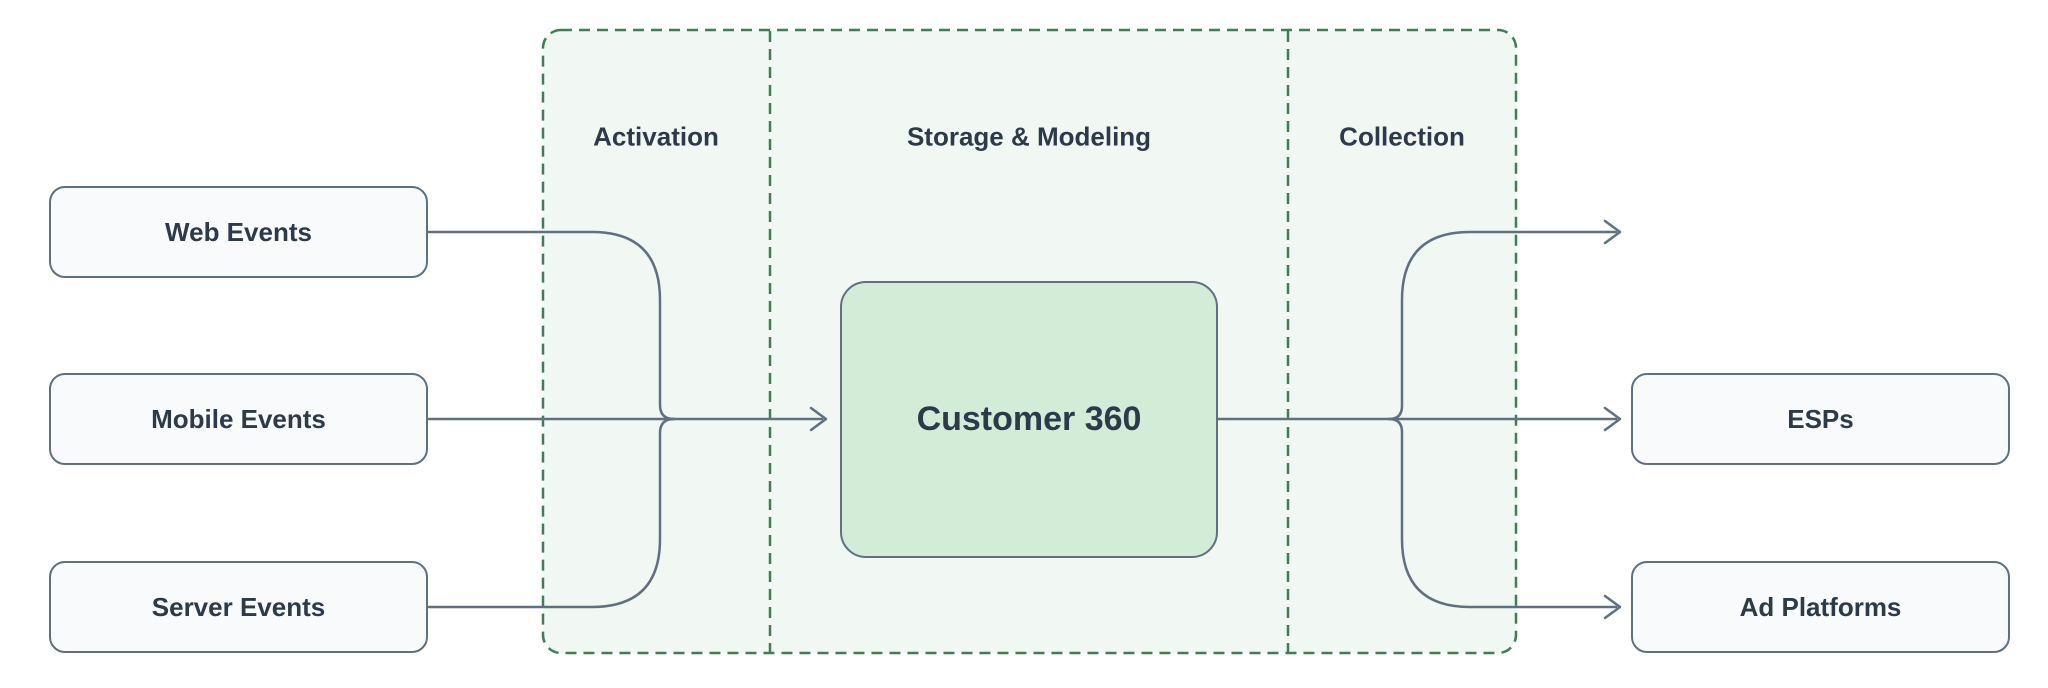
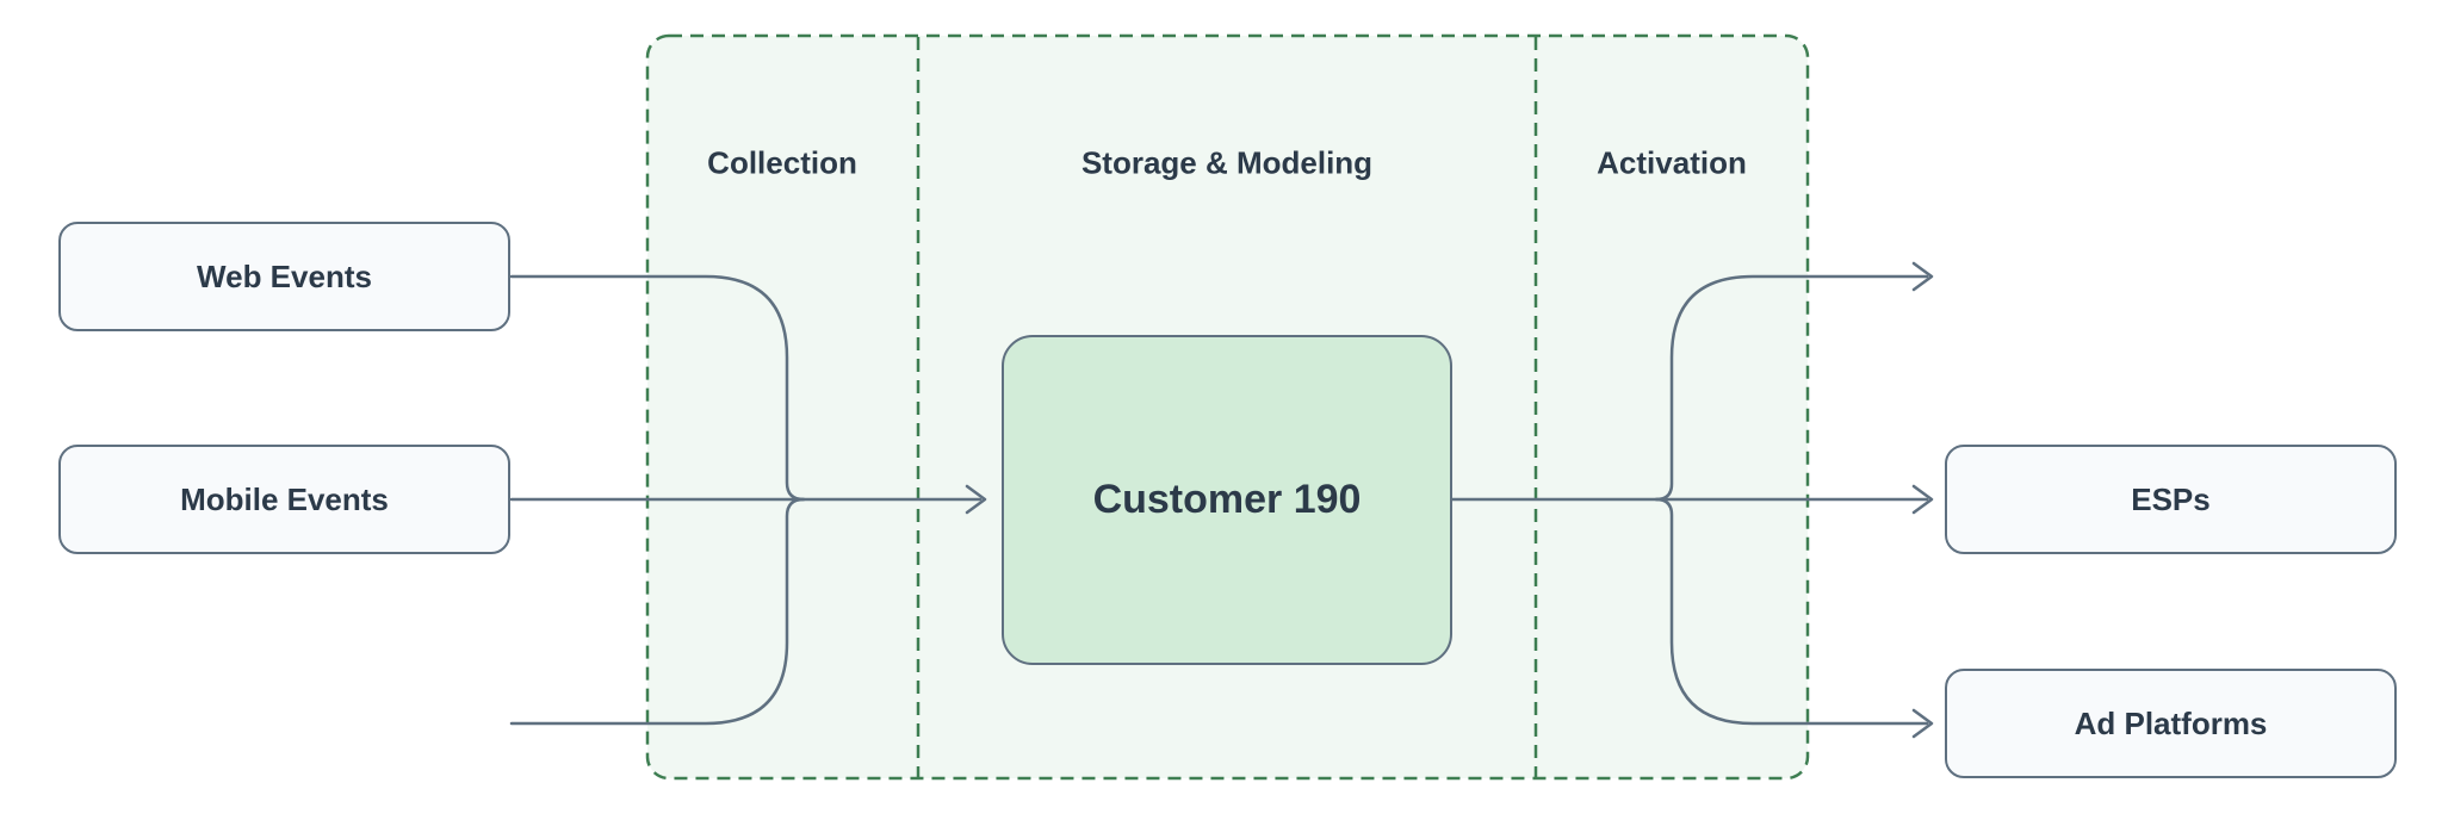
- Activation
+ Collection
  Storage & Modeling
- Collection
+ Activation
  Web Events
  Mobile Events
- Server Events
- Customer 360
+ Customer 190
  ESPs
  Ad Platforms
